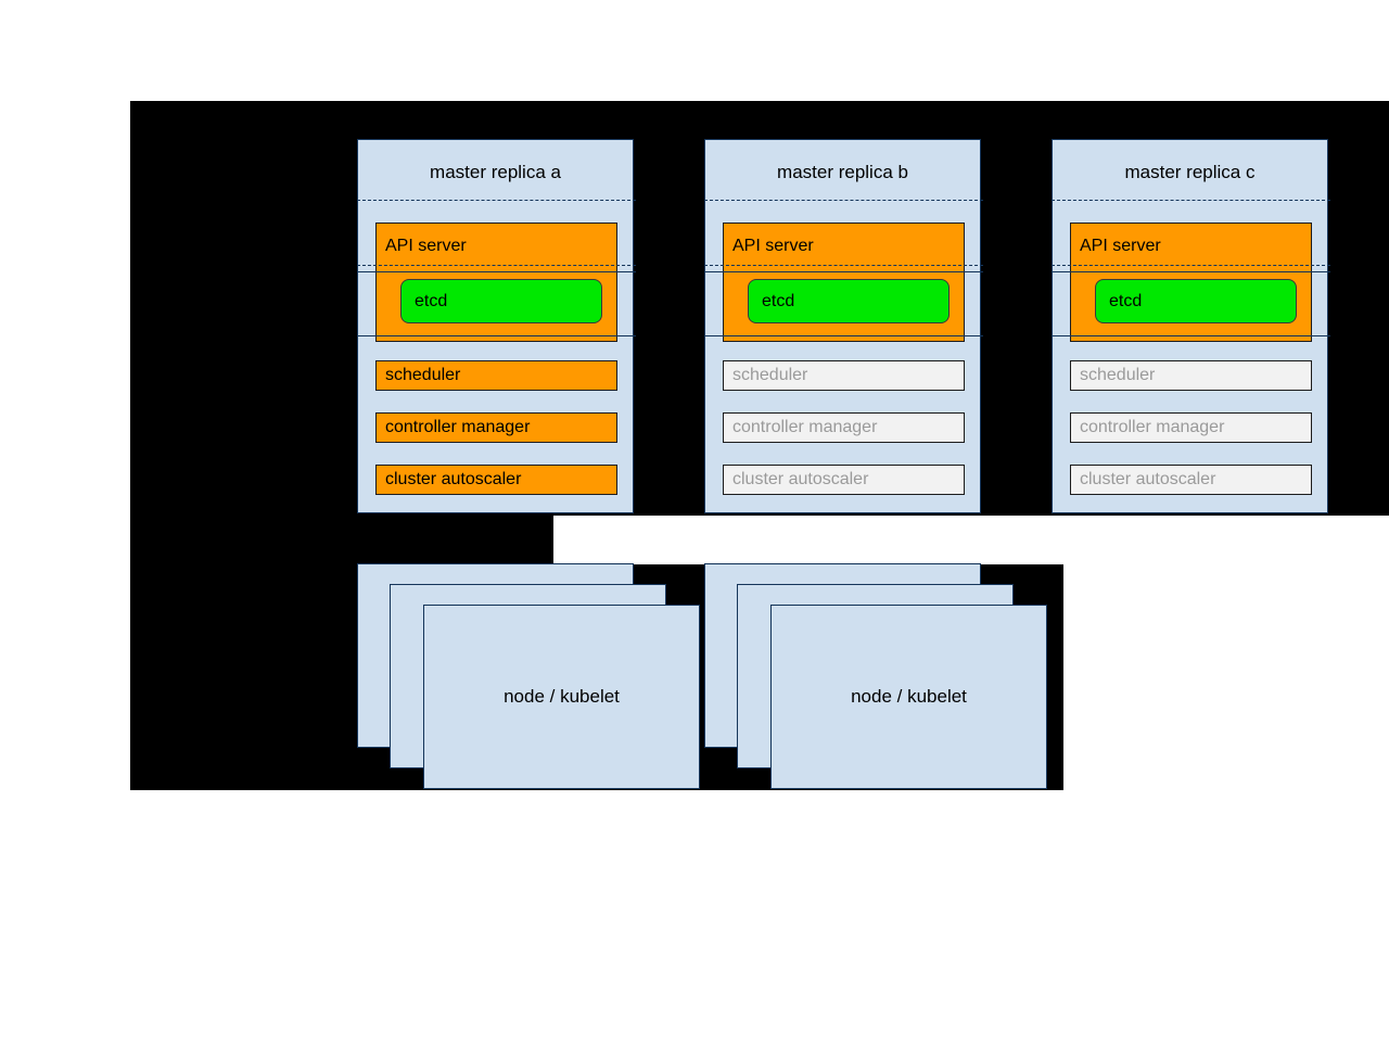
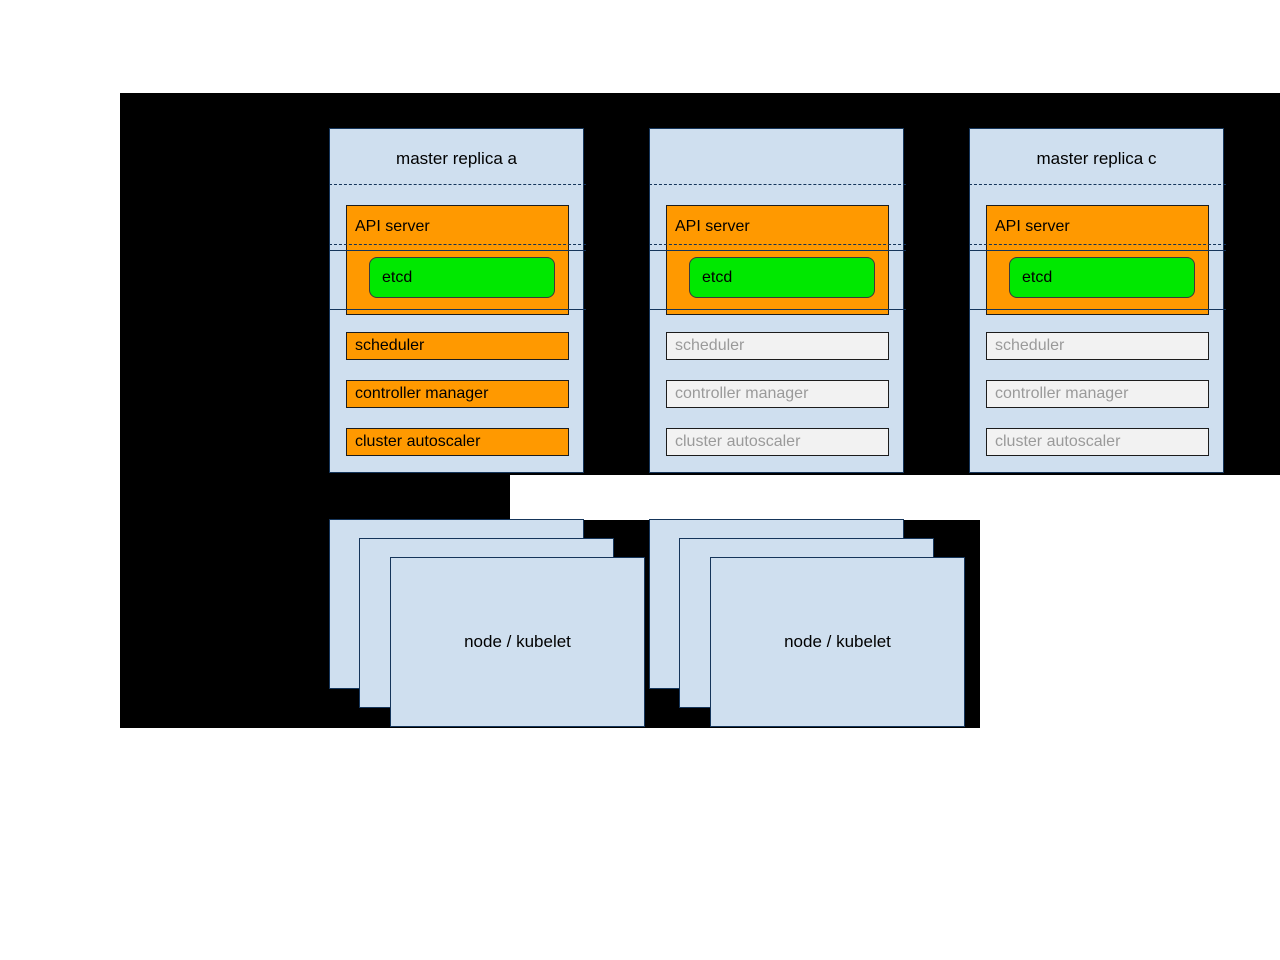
  master replica a
  API server
  etcd
  scheduler
  controller manager
  cluster autoscaler
- master replica b
  API server
  etcd
  scheduler
  controller manager
  cluster autoscaler
  master replica c
  API server
  etcd
  scheduler
  controller manager
  cluster autoscaler
  node / kubelet
  node / kubelet
